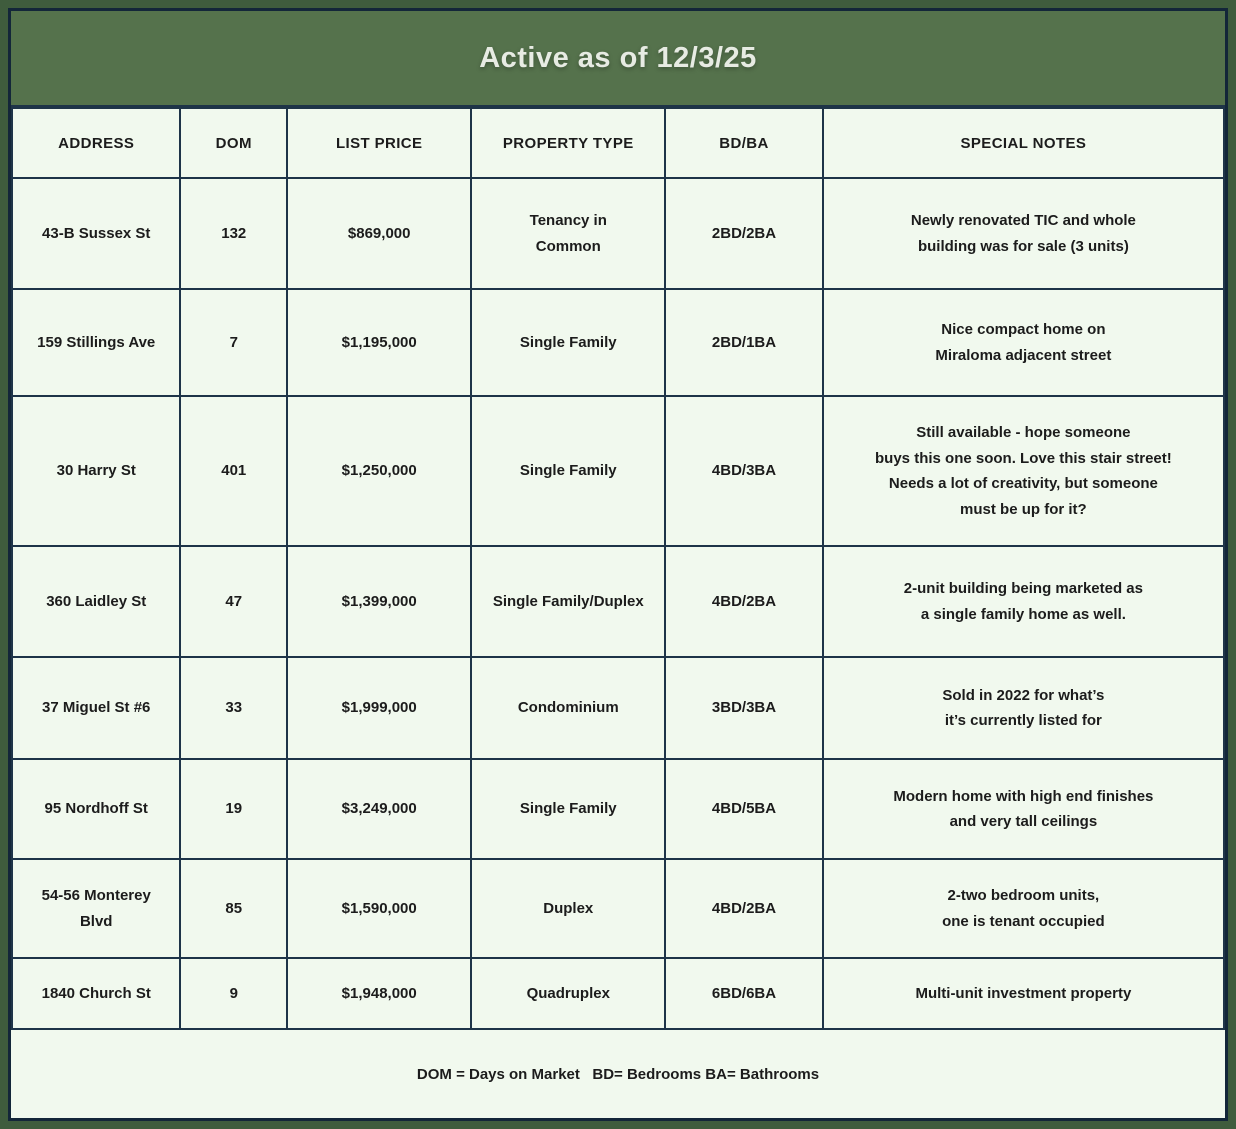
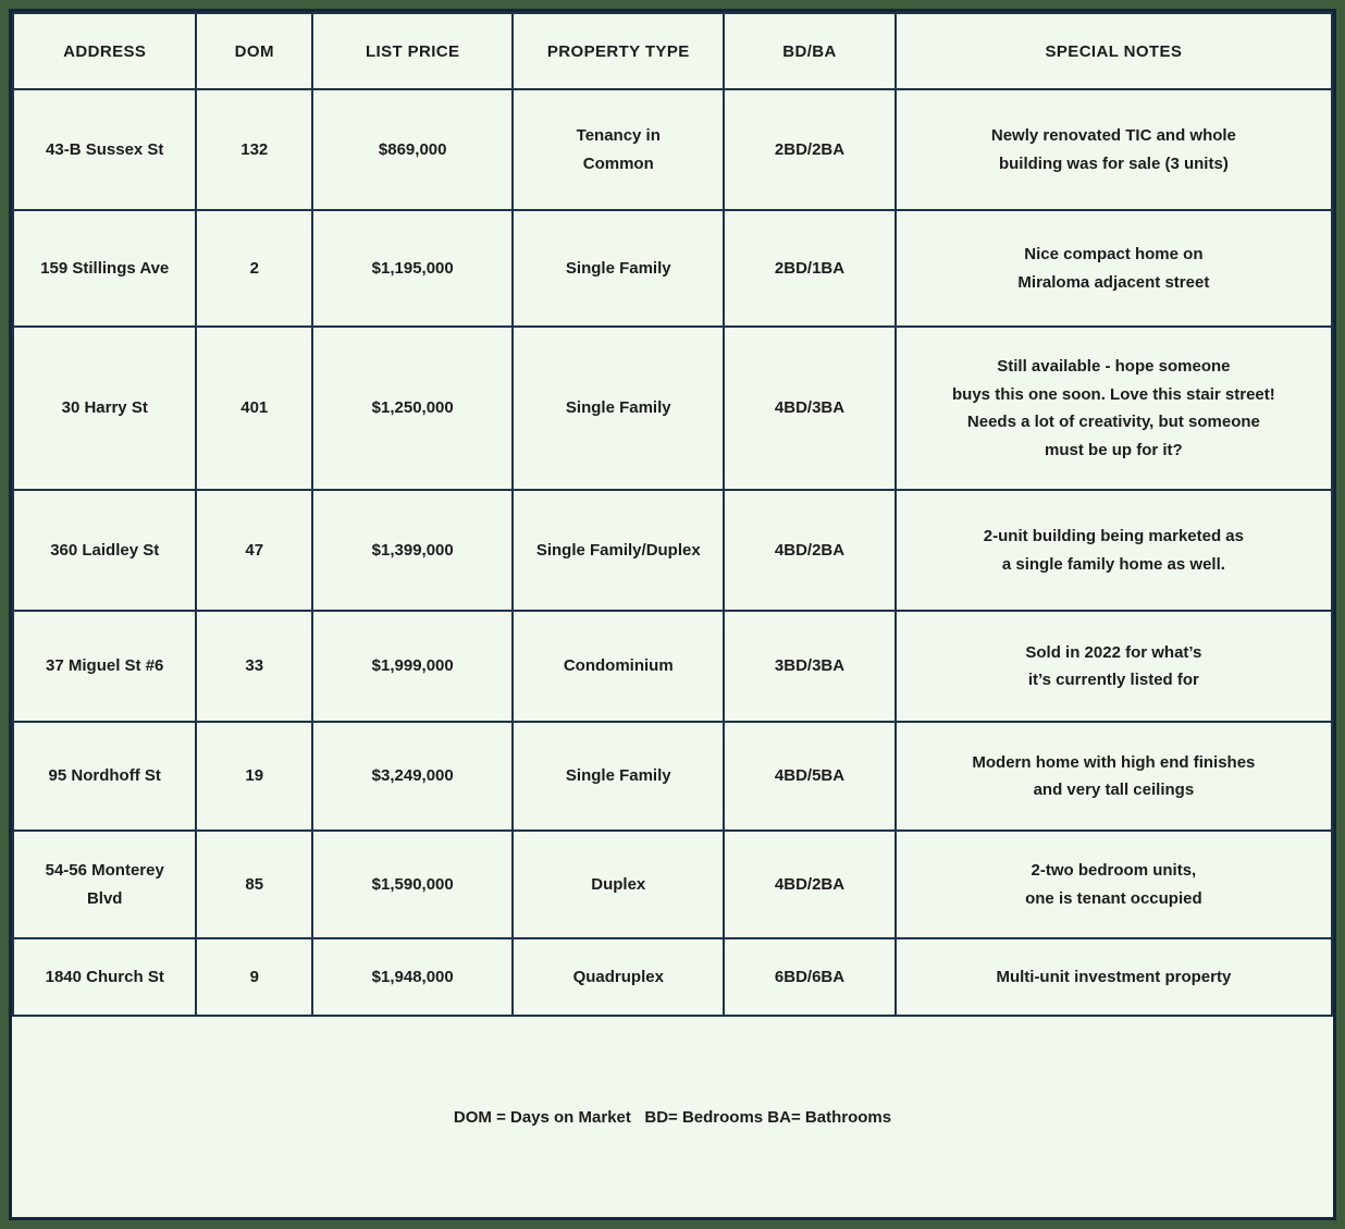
- Active as of 12/3/25
  ADDRESS	DOM	LIST PRICE	PROPERTY TYPE	BD/BA	SPECIAL NOTES
  43-B Sussex St	132	$869,000	Tenancy in Common	2BD/2BA	Newly renovated TIC and whole building was for sale (3 units)
- 159 Stillings Ave	7	$1,195,000	Single Family	2BD/1BA	Nice compact home on Miraloma adjacent street
+ 159 Stillings Ave	2	$1,195,000	Single Family	2BD/1BA	Nice compact home on Miraloma adjacent street
  30 Harry St	401	$1,250,000	Single Family	4BD/3BA	Still available - hope someone buys this one soon. Love this stair street! Needs a lot of creativity, but someone must be up for it?
  360 Laidley St	47	$1,399,000	Single Family/Duplex	4BD/2BA	2-unit building being marketed as a single family home as well.
  37 Miguel St #6	33	$1,999,000	Condominium	3BD/3BA	Sold in 2022 for what’s it’s currently listed for
  95 Nordhoff St	19	$3,249,000	Single Family	4BD/5BA	Modern home with high end finishes and very tall ceilings
  54-56 Monterey Blvd	85	$1,590,000	Duplex	4BD/2BA	2-two bedroom units, one is tenant occupied
  1840 Church St	9	$1,948,000	Quadruplex	6BD/6BA	Multi-unit investment property
  DOM = Days on Market BD= Bedrooms BA= Bathrooms
